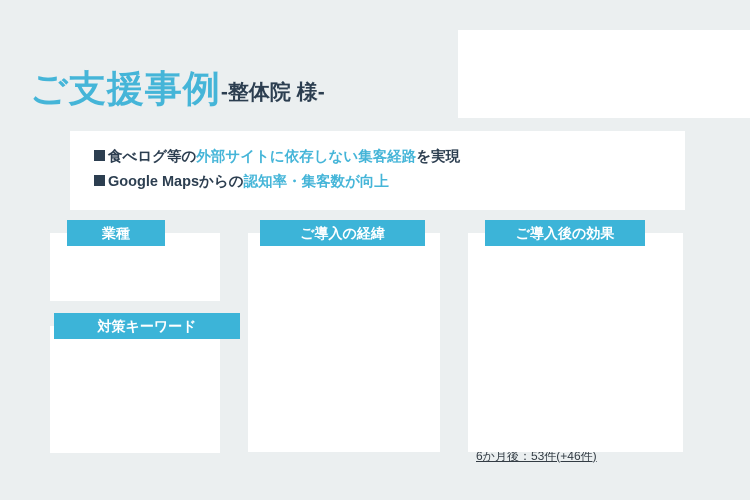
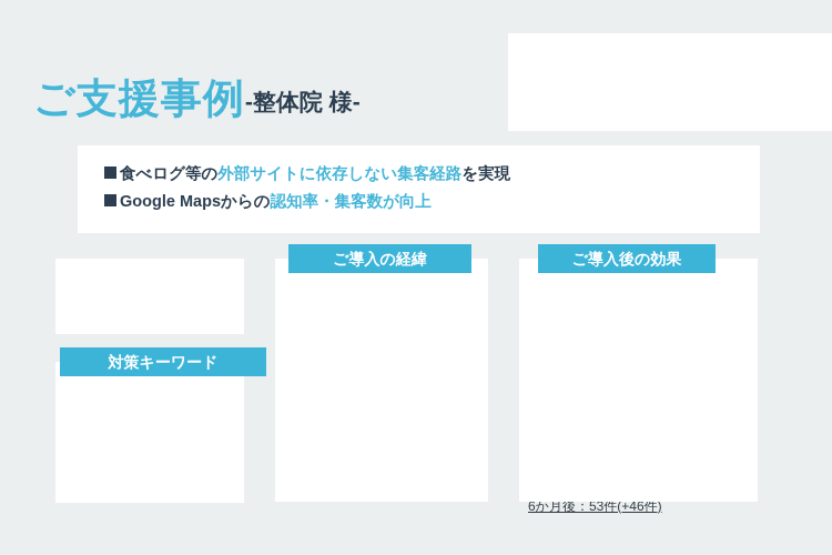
  ご支援事例-整体院 様-
  食べログ等の外部サイトに依存しない集客経路を実現
  Google Mapsからの認知率・集客数が向上
- 業種
  対策キーワード
  ご導入の経緯
  ご導入後の効果
  6か月後：53件(+46件)
